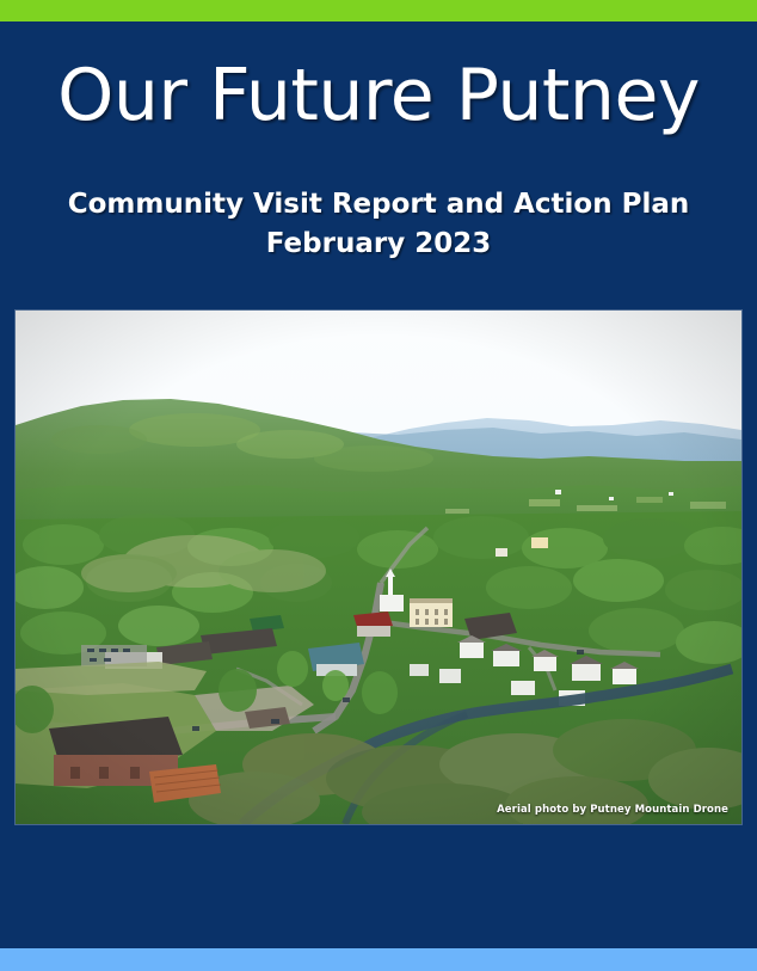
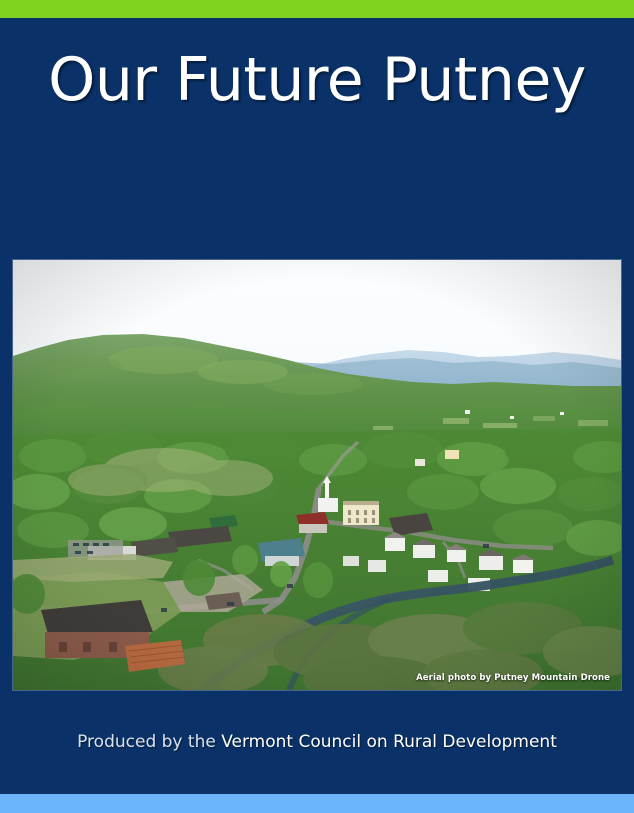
  Our Future Putney
- Community Visit Report and Action Plan
- February 2023
  Aerial photo by Putney Mountain Drone
+ Produced by the Vermont Council on Rural Development
